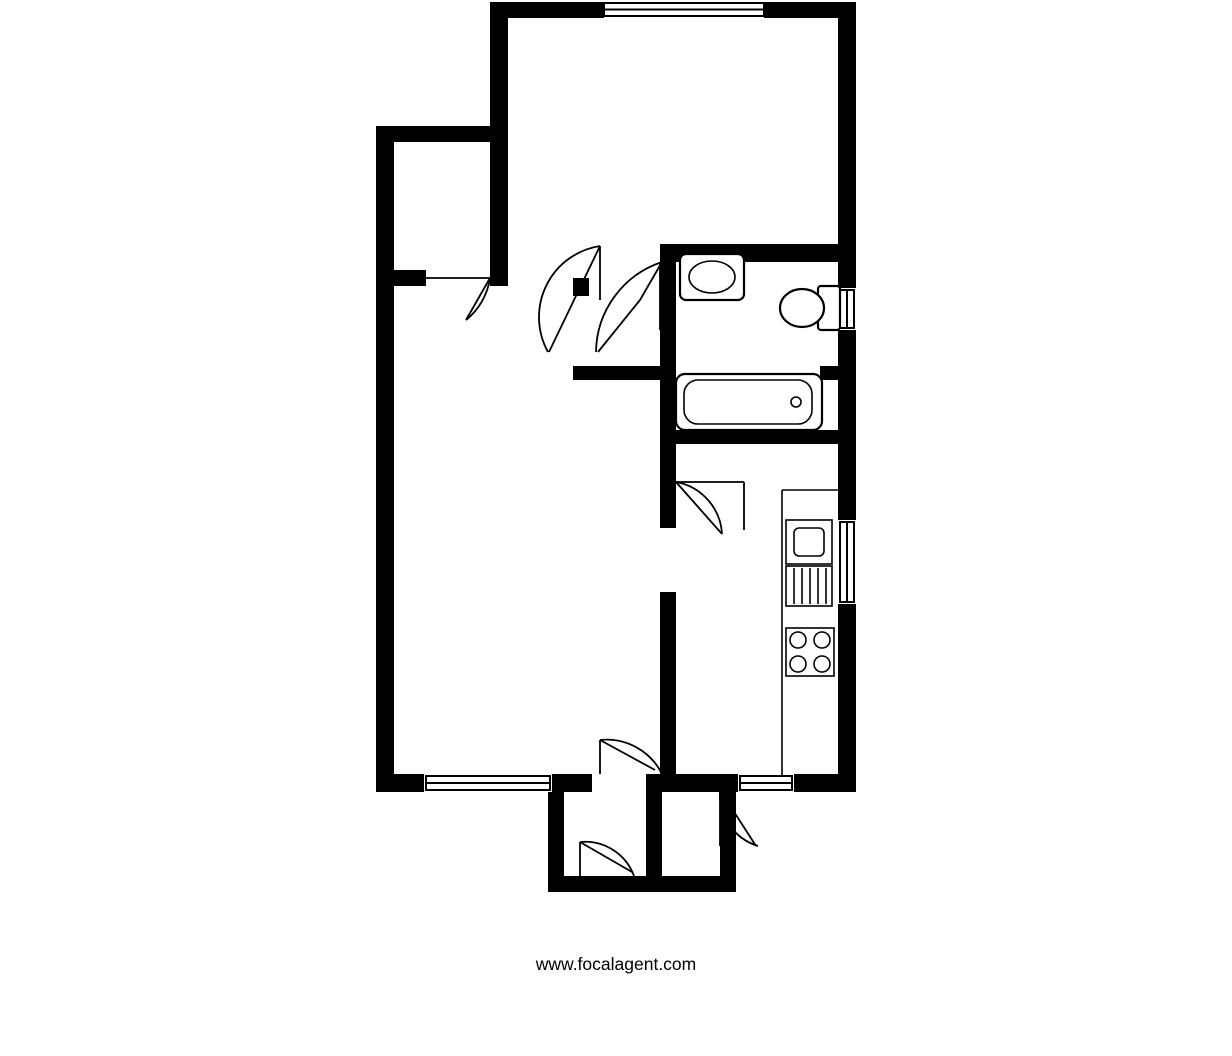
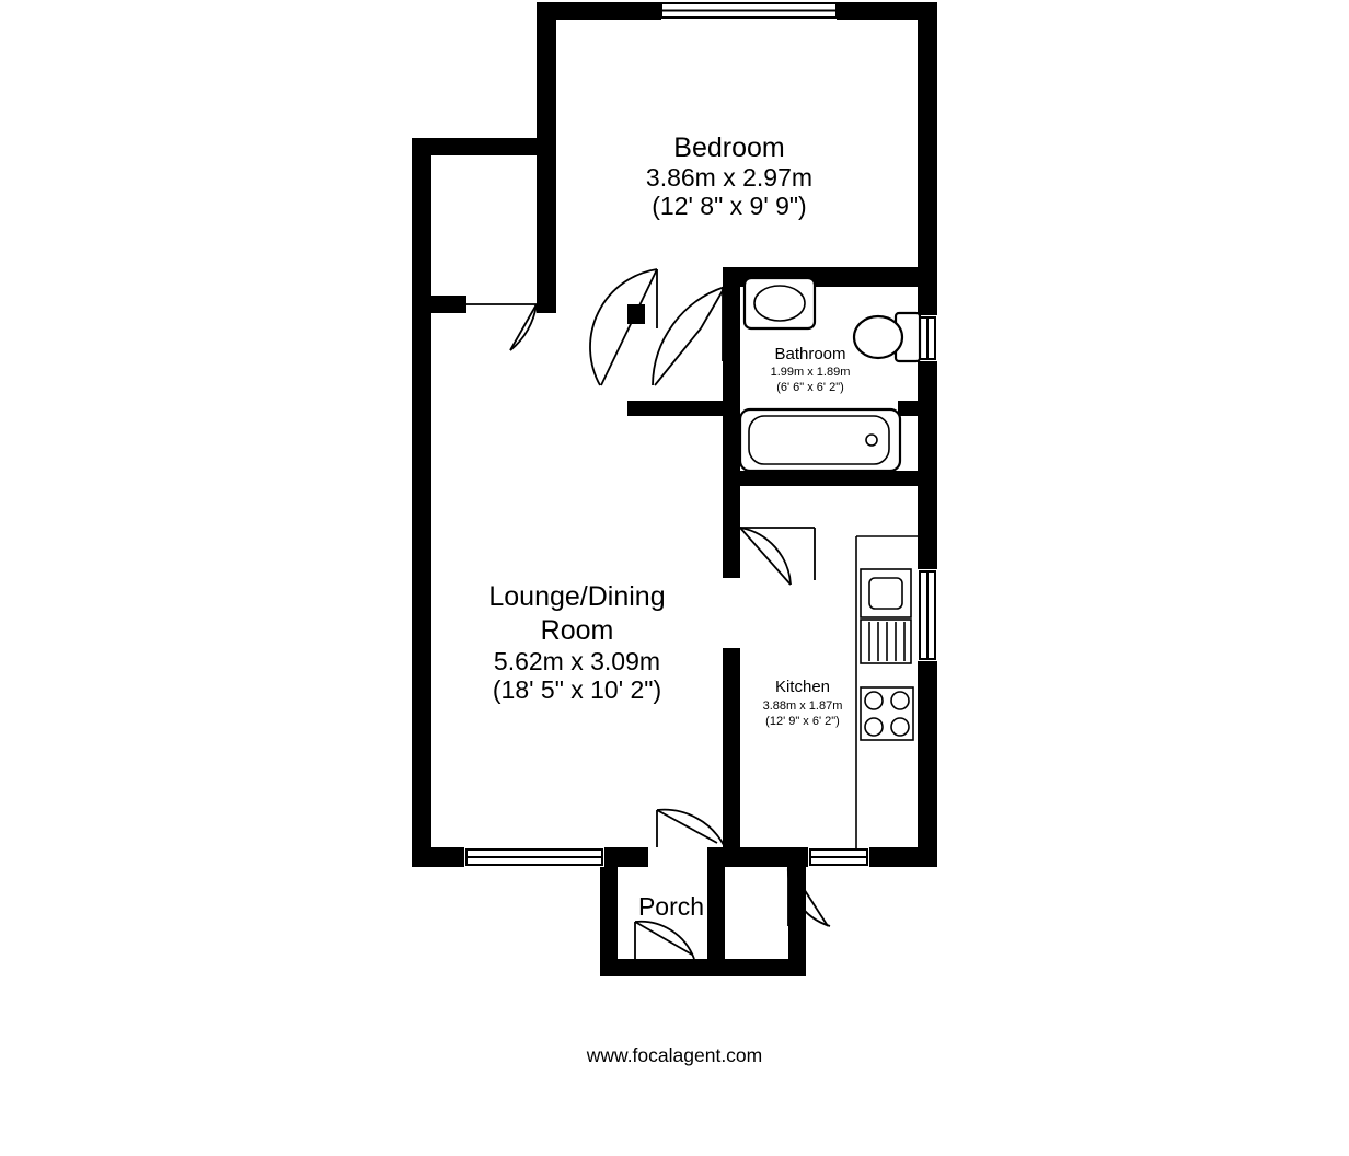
+ Bedroom
+ 3.86m x 2.97m
+ (12' 8" x 9' 9")
+ Bathroom
+ 1.99m x 1.89m
+ (6' 6" x 6' 2")
+ Lounge/Dining
+ Room
+ 5.62m x 3.09m
+ (18' 5" x 10' 2")
+ Kitchen
+ 3.88m x 1.87m
+ (12' 9" x 6' 2")
+ Porch
  www.focalagent.com
